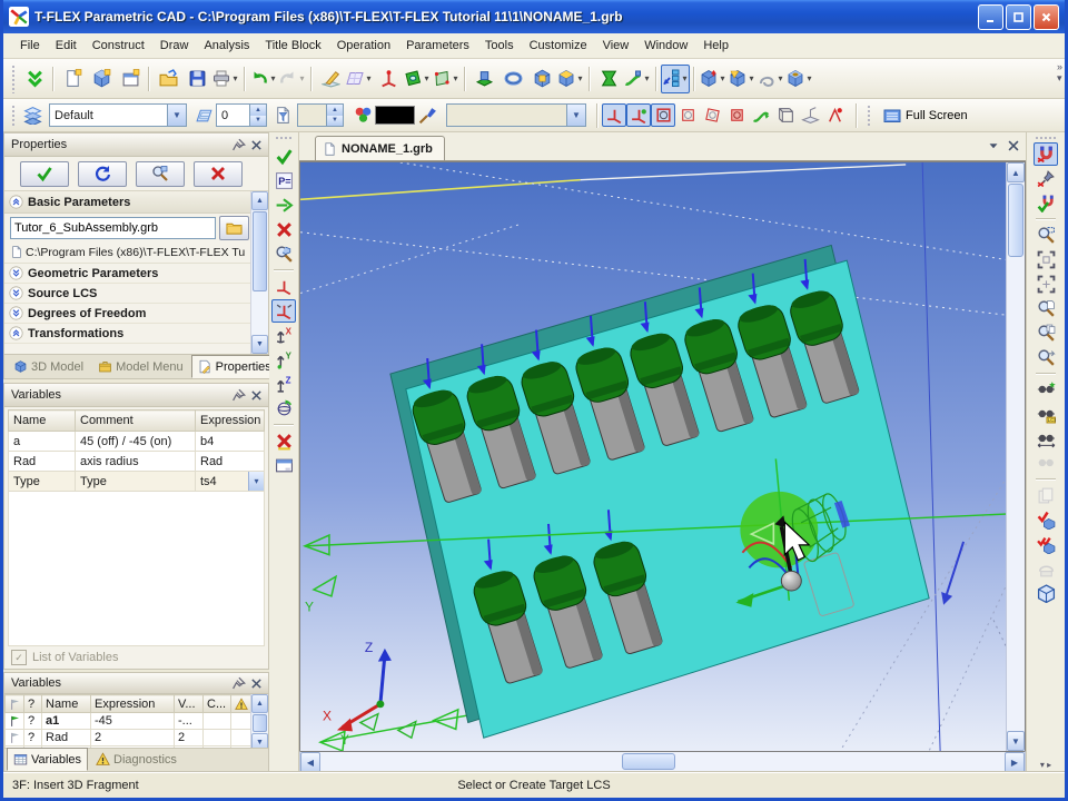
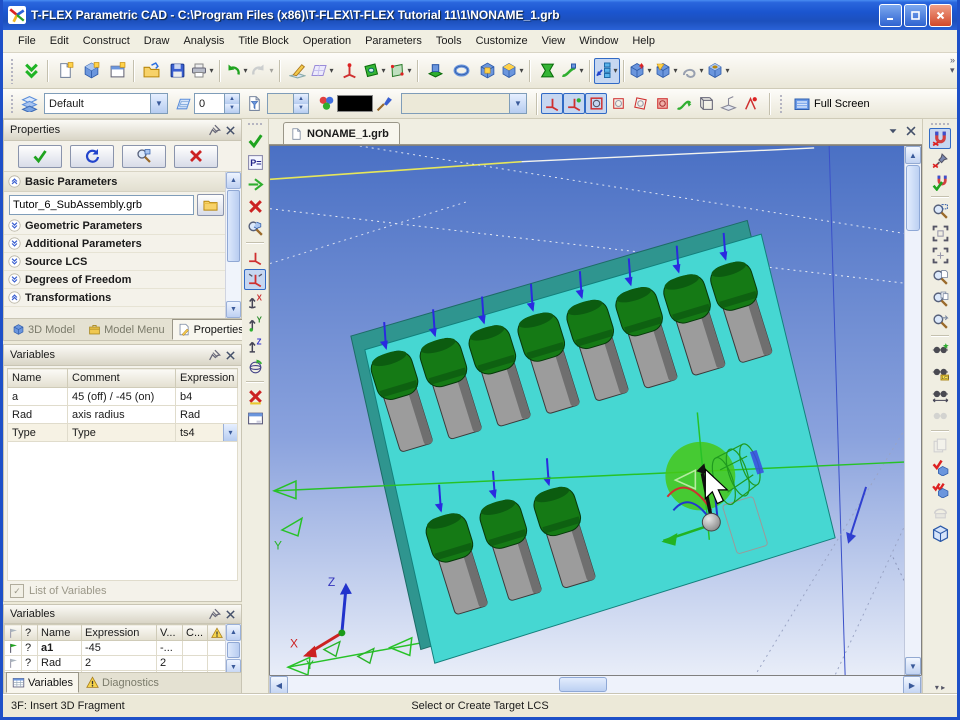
  T-FLEX Parametric CAD - C:\Program Files (x86)\T-FLEX\T-FLEX Tutorial 11\1\NONAME_1.grb
  File
  Edit
  Construct
  Draw
  Analysis
  Title Block
  Operation
  Parameters
  Tools
  Customize
  View
  Window
  Help
  ▾
  ▾
  ▾
  ▾
  ▾
  ▾
  ▾
  ▾
  ▾
  ▾
  ▾
  ▾
  ▾
  »
  ▾
  Default
  ▼
  0
  ▼
  Full Screen
  Properties
  Basic Parameters
  Tutor_6_SubAssembly.grb
- C:\Program Files (x86)\T-FLEX\T-FLEX Tu
  Geometric Parameters
+ Additional Parameters
  Source LCS
  Degrees of Freedom
  Transformations
  3D Model
  Model Menu
  Properties
  Variables
  Name	Comment	Expression
  a	45 (off) / -45 (on)	b4
  Rad	axis radius	Rad
  Type	Type	ts4
  ✓
  List of Variables
  Variables
  	?	Name	Expression	V...	C...
  	?	a1	-45	-...
  	?	Rad	2	2
  Variables
  Diagnostics
  P=
  X
  Y
  Z
  NONAME_1.grb
  Y
  Z
  X
  Y
  ▲
  ▼
  ◀
  ▶
  ▾ ▸
  Select or Create Target LCS
  3F: Insert 3D Fragment
